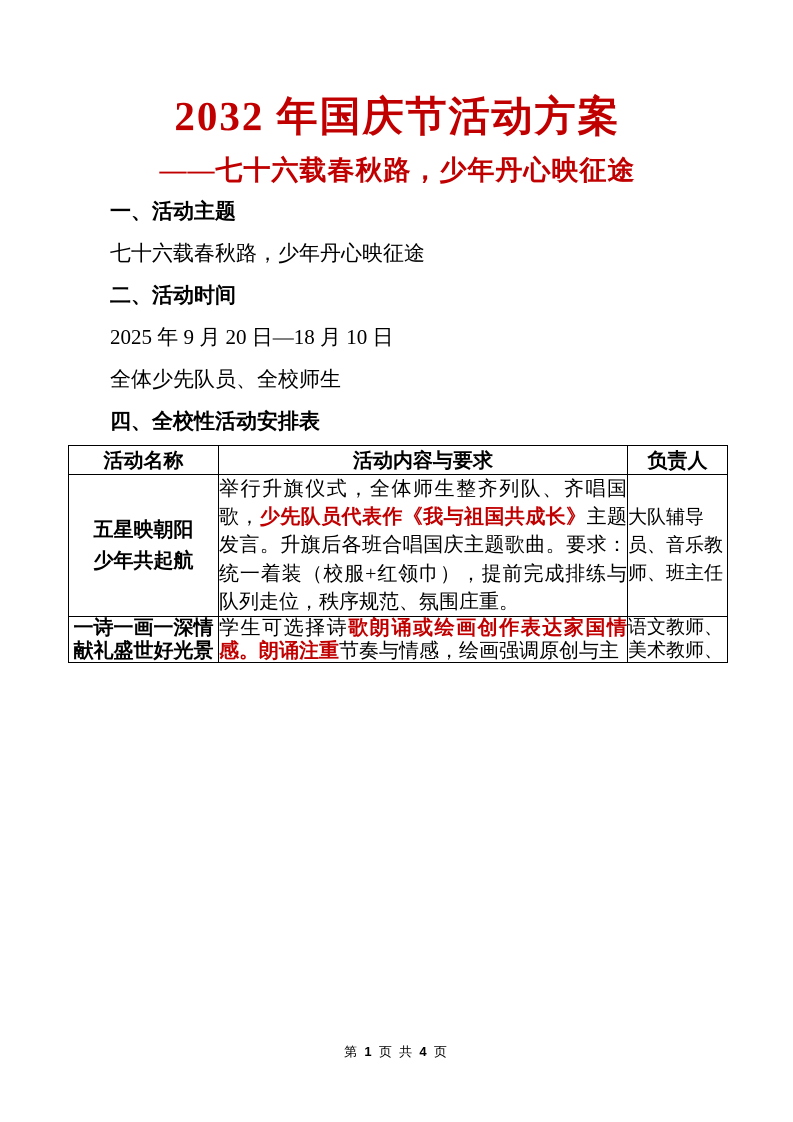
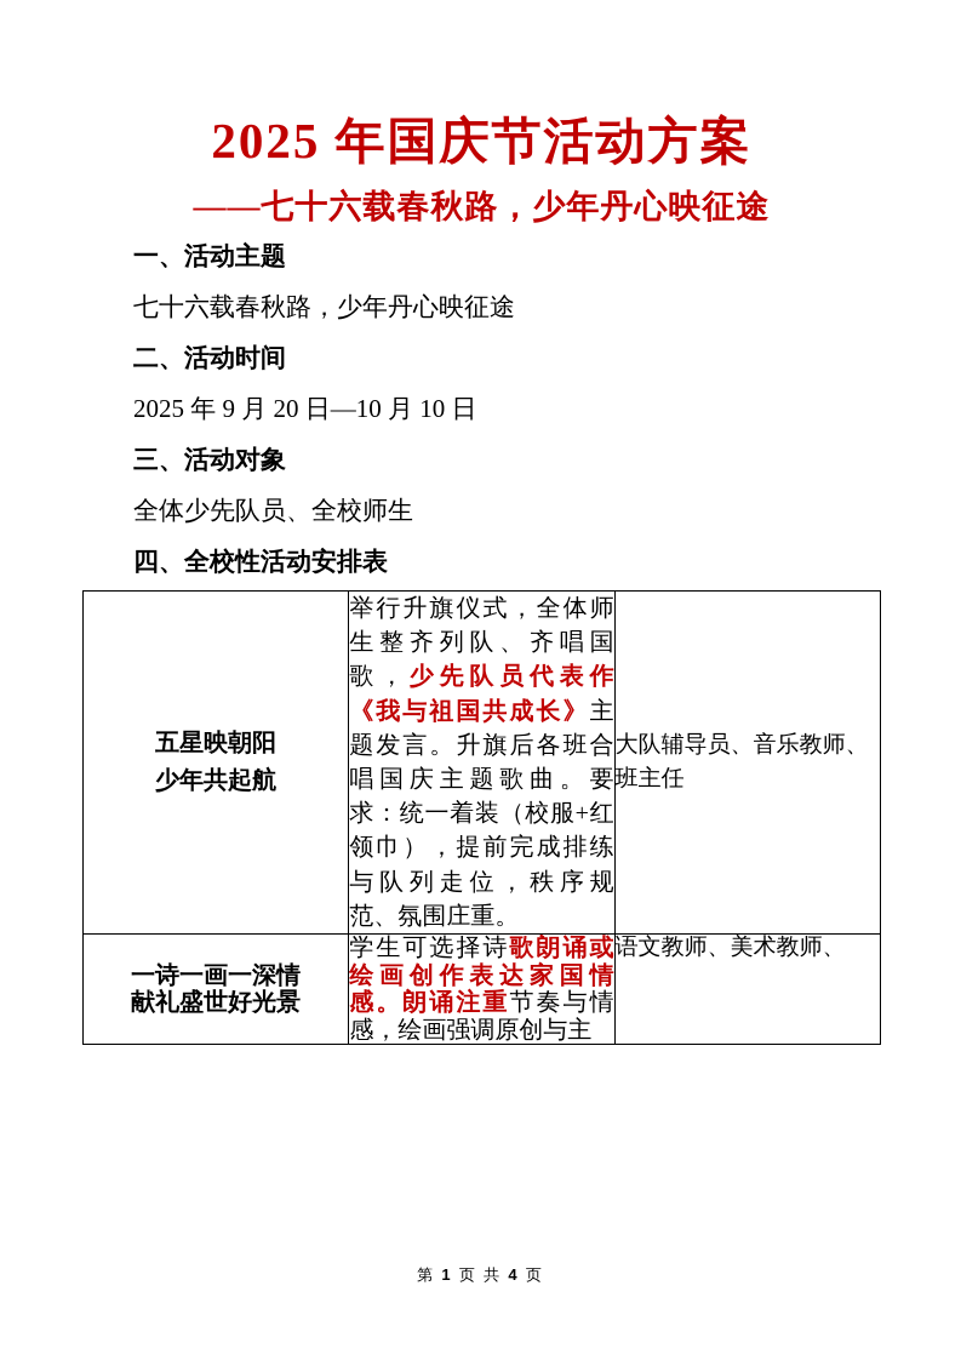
- 2032 年国庆节活动方案
+ 2025 年国庆节活动方案
  ——七十六载春秋路，少年丹心映征途
  一、活动主题
  七十六载春秋路，少年丹心映征途
  二、活动时间
- 2025 年 9 月 20 日—18 月 10 日
+ 2025 年 9 月 20 日—10 月 10 日
+ 三、活动对象
  全体少先队员、全校师生
  四、全校性活动安排表
- 活动名称	活动内容与要求	负责人
  五星映朝阳 少年共起航	举行升旗仪式，全体师生整齐列队、齐唱国歌，少先队员代表作《我与祖国共成长》主题发言。升旗后各班合唱国庆主题歌曲。要求：统一着装（校服+红领巾），提前完成排练与队列走位，秩序规范、氛围庄重。	大队辅导员、音乐教师、班主任
  一诗一画一深情 献礼盛世好光景	学生可选择诗歌朗诵或绘画创作表达家国情感。朗诵注重节奏与情感，绘画强调原创与主	语文教师、美术教师、
  第 1 页 共 4 页
